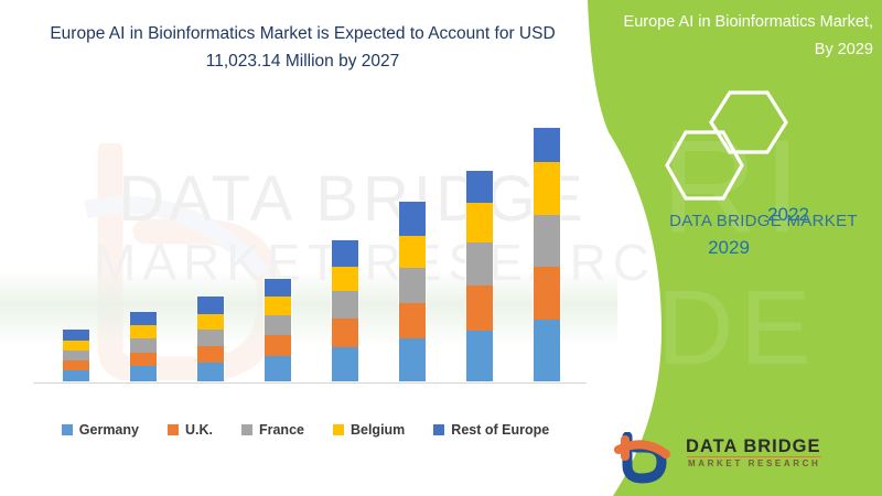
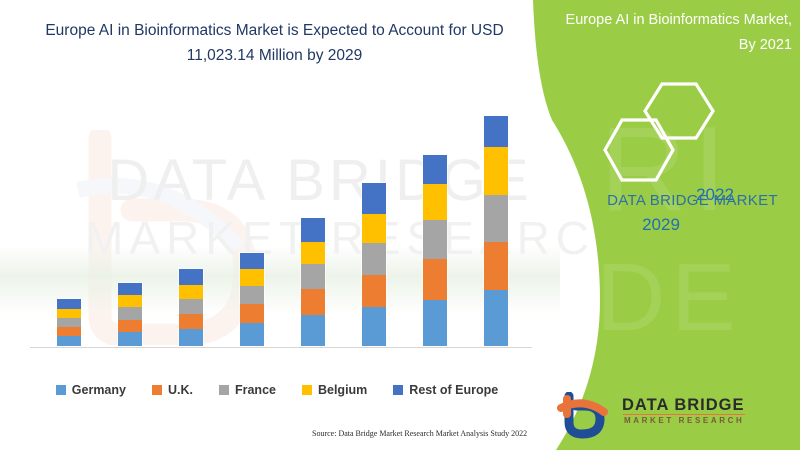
  DATA BRIDGE
  MARKET REER
- Europe AI in Bioinformatics Market is Expected to Account for USD 11,023.14 Million by 2027
+ Europe AI in Bioinformatics Market is Expected to Account for USD 11,023.14 Million by 2029
  Germany
  U.K.
  France
  Belgium
  Rest of Europe
+ Source: Data Bridge Market Research Market Analysis Study 2022
  RI
  DE
- Europe AI in Bioinformatics Market, By 2029
+ Europe AI in Bioinformatics Market, By 2021
  2022
  2029
  DATA BRIDGE MARKET
  DATA BRIDGE
  MARKET RESEARCH
